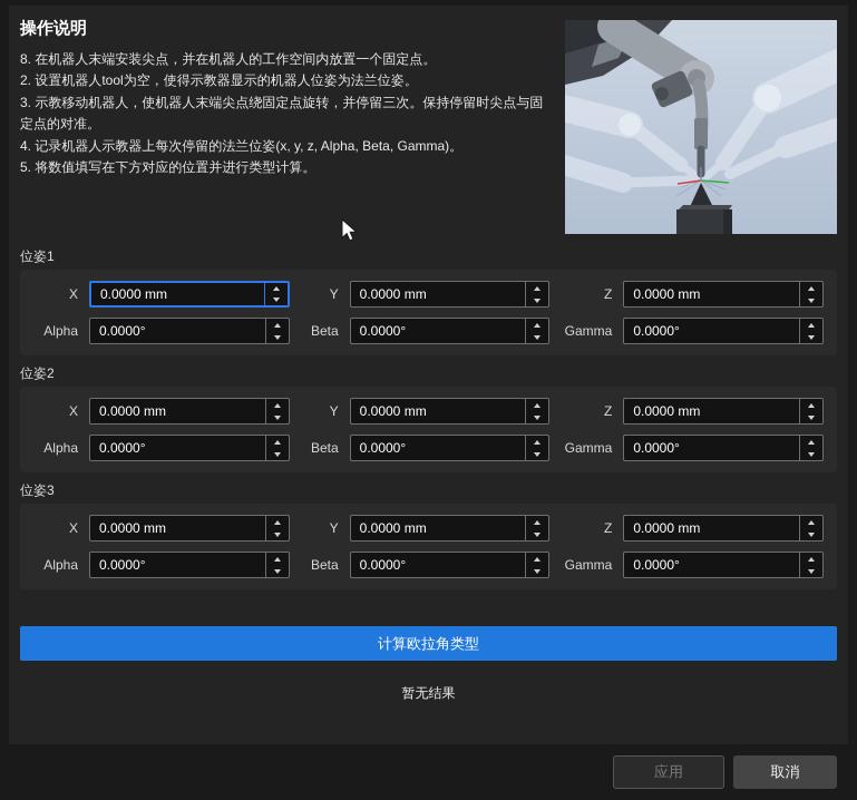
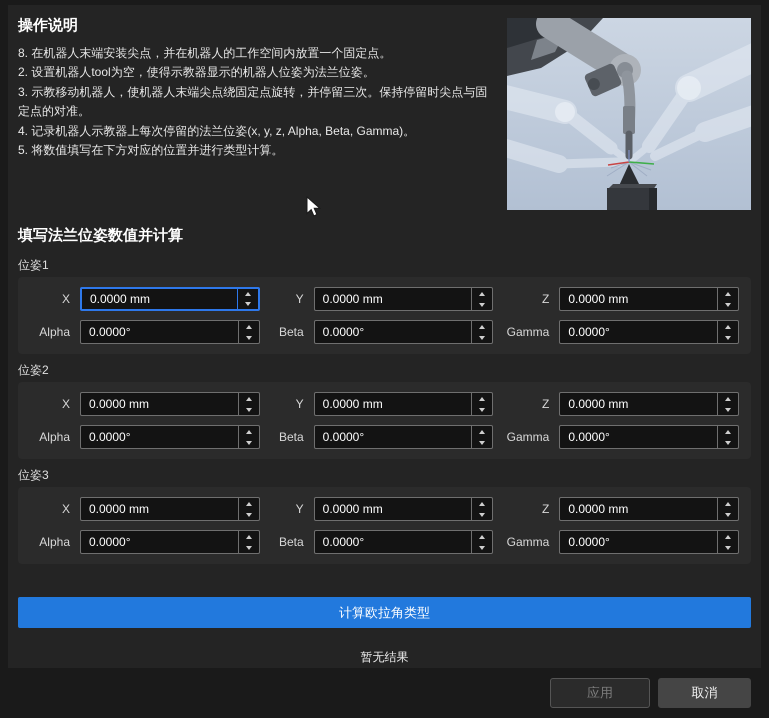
  操作说明
  8. 在机器人末端安装尖点，并在机器人的工作空间内放置一个固定点。
  2. 设置机器人tool为空，使得示教器显示的机器人位姿为法兰位姿。
  3. 示教移动机器人，使机器人末端尖点绕固定点旋转，并停留三次。保持停留时尖点与固定点的对准。
  4. 记录机器人示教器上每次停留的法兰位姿(x, y, z, Alpha, Beta, Gamma)。
  5. 将数值填写在下方对应的位置并进行类型计算。
+ 填写法兰位姿数值并计算
  位姿1
  X
  0.0000 mm
  Y
  0.0000 mm
  Z
  0.0000 mm
  Alpha
  0.0000°
  Beta
  0.0000°
  Gamma
  0.0000°
  位姿2
  X
  0.0000 mm
  Y
  0.0000 mm
  Z
  0.0000 mm
  Alpha
  0.0000°
  Beta
  0.0000°
  Gamma
  0.0000°
  位姿3
  X
  0.0000 mm
  Y
  0.0000 mm
  Z
  0.0000 mm
  Alpha
  0.0000°
  Beta
  0.0000°
  Gamma
  0.0000°
  计算欧拉角类型
  暂无结果
  应用
  取消
